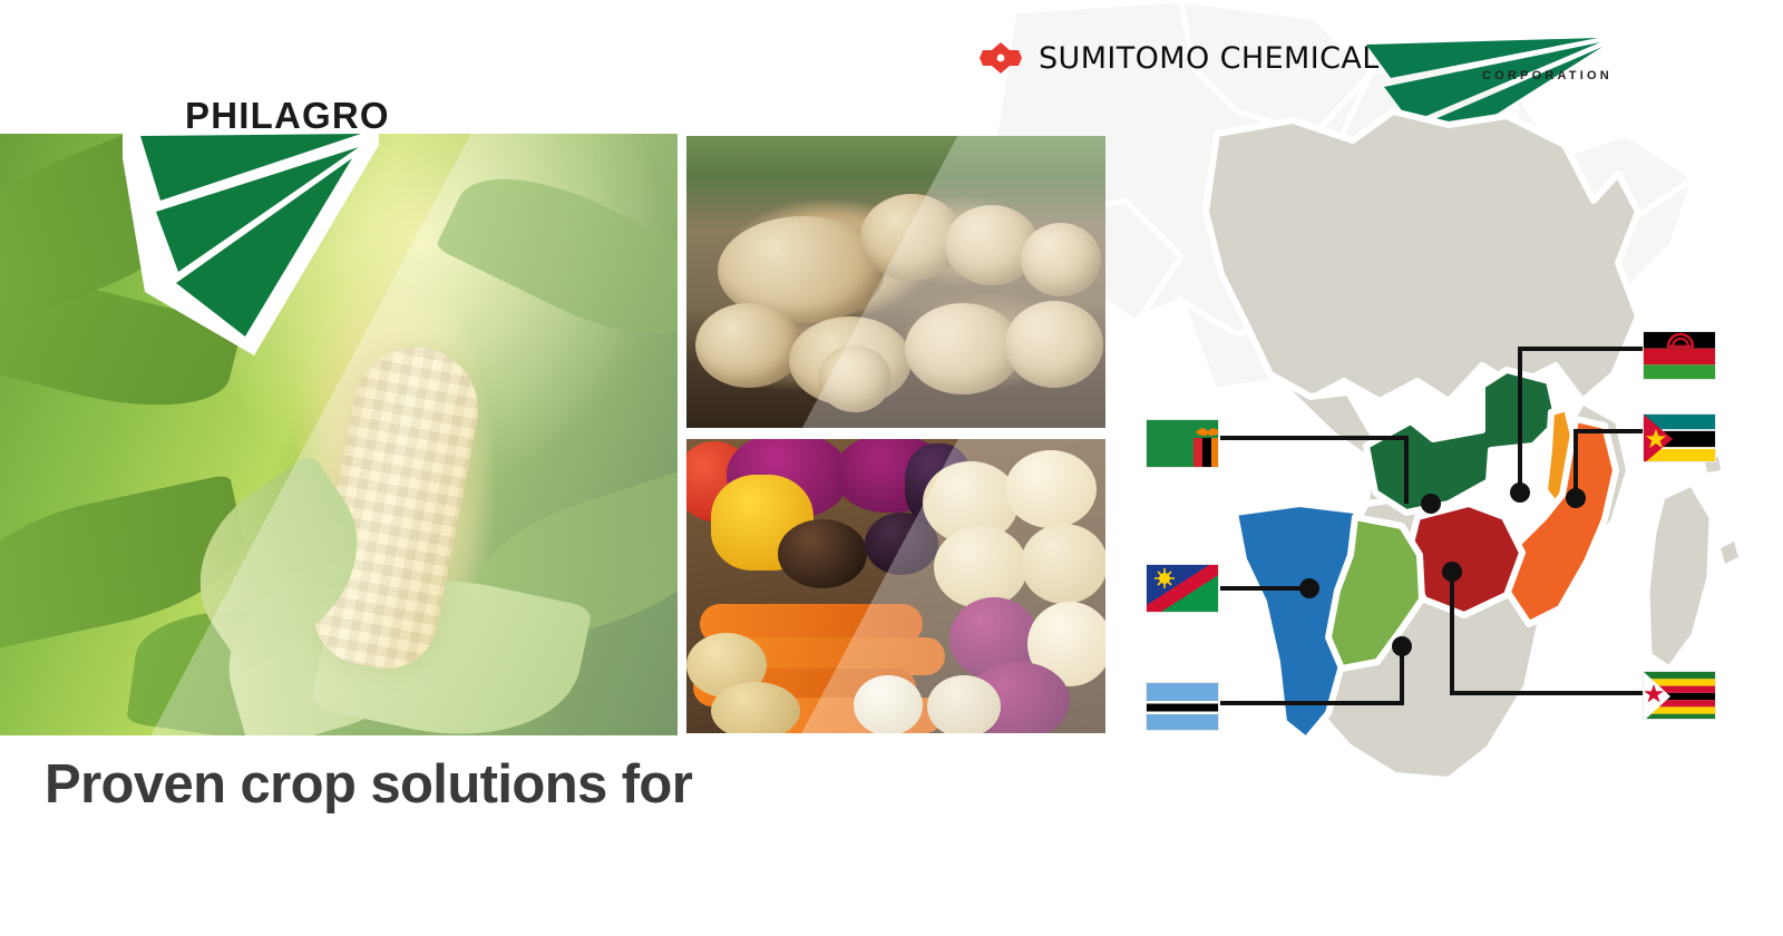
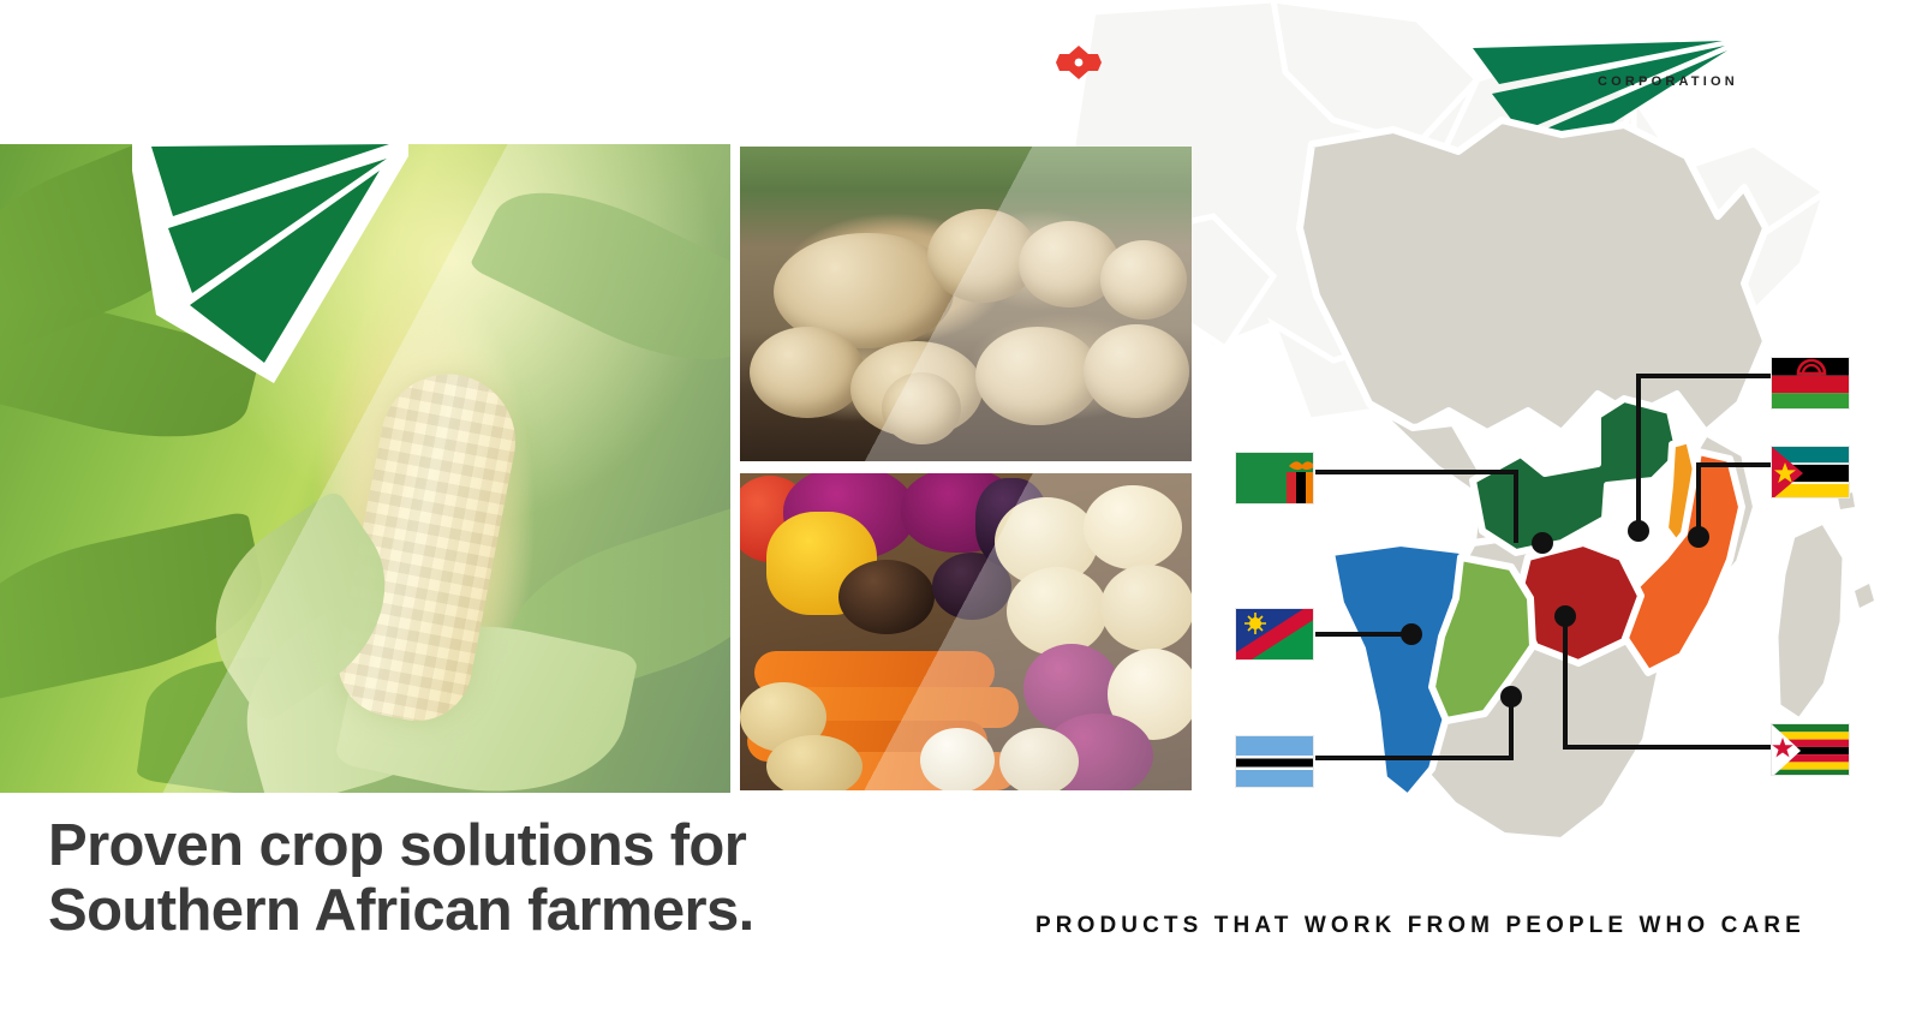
- PHILAGRO
- SUMITOMO CHEMICAL
  CORPORATION
  Proven crop solutions for
+ Southern African farmers.
+ PRODUCTS THAT WORK FROM PEOPLE WHO CARE
